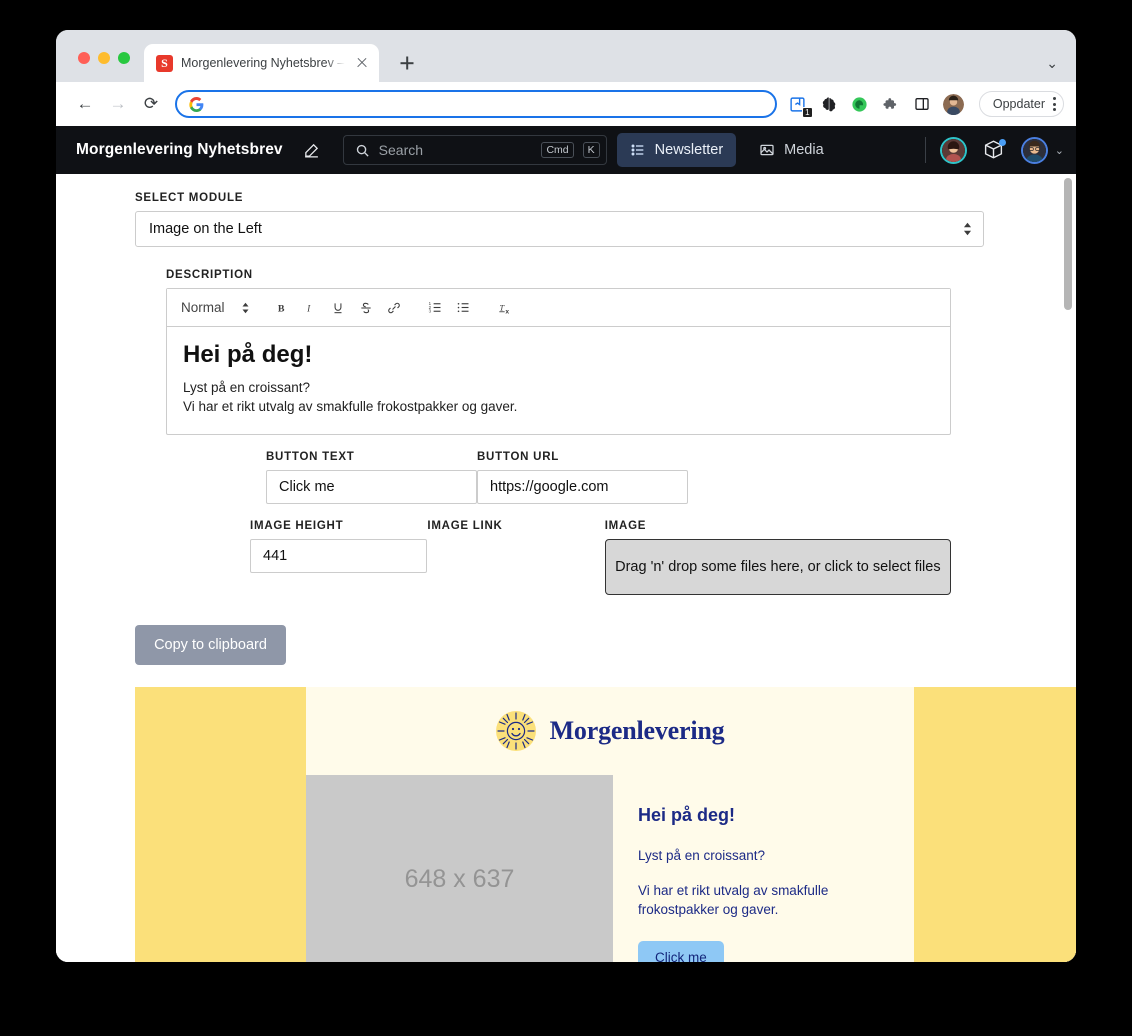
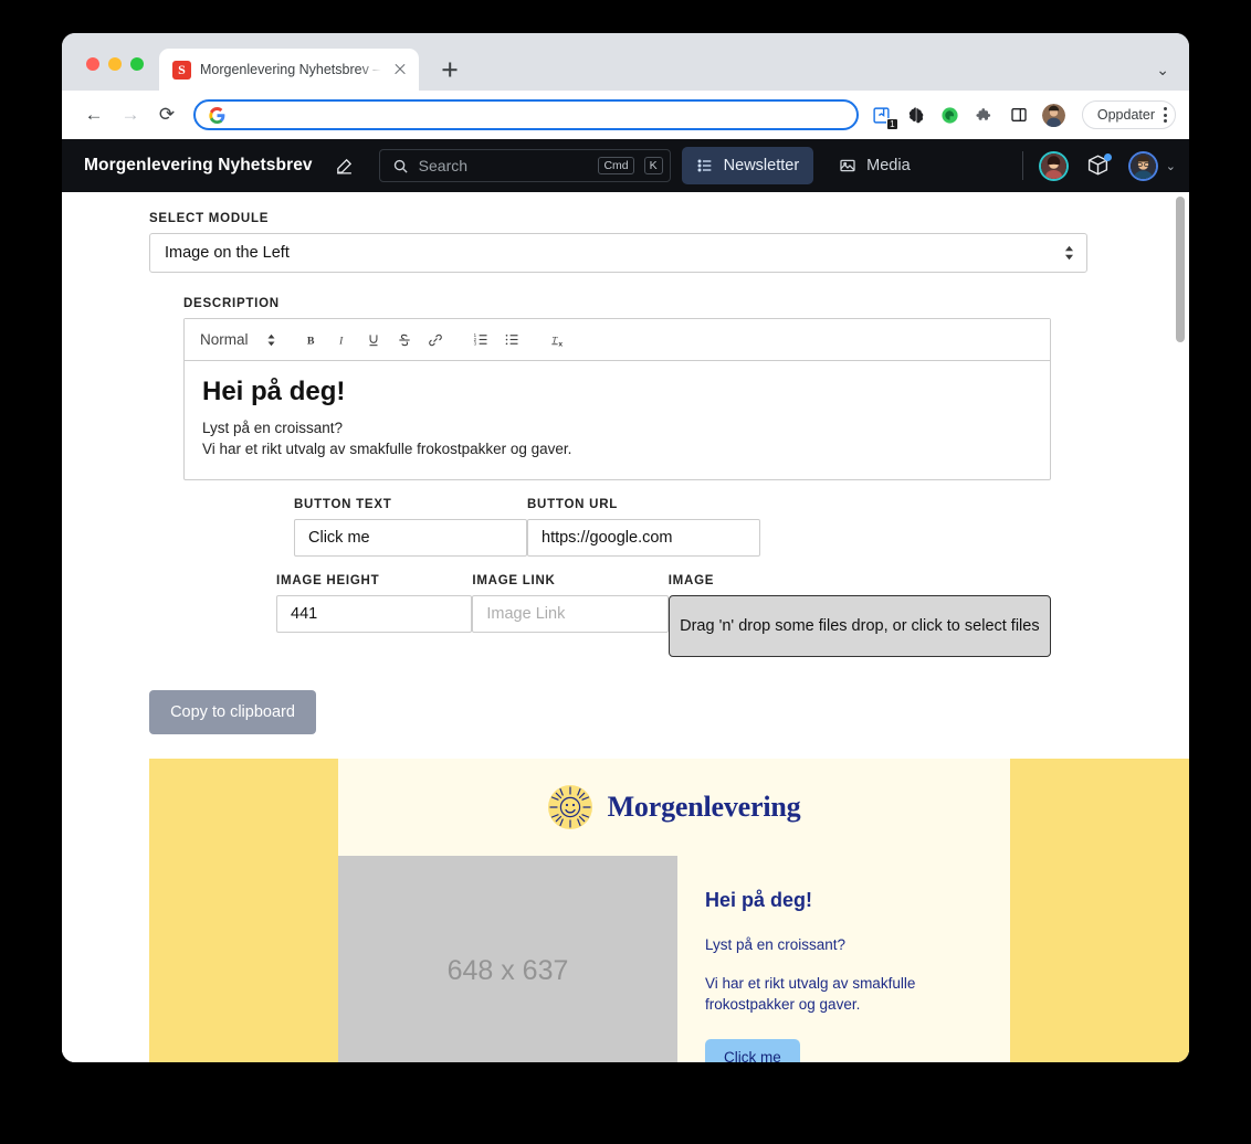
  S
  Morgenlevering Nyhetsbrev –
  ⌄
  ←
  →
  ⟳
  1
  Oppdater
  Morgenlevering Nyhetsbrev
  Search
  Cmd
  K
  Newsletter
  Media
  ⌄
  SELECT MODULE
  Image on the Left
  DESCRIPTION
  Normal
  B
  I
  T
  Hei på deg!
  Lyst på en croissant?
  Vi har et rikt utvalg av smakfulle frokostpakker og gaver.
  BUTTON TEXT
  Click me
  BUTTON URL
  https://google.com
  IMAGE HEIGHT
  441
  IMAGE LINK
+ Image Link
  IMAGE
- Drag 'n' drop some files here, or click to select files
+ Drag 'n' drop some files drop, or click to select files
  Copy to clipboard
  Morgenlevering
  648 x 637
  Hei på deg!
  Lyst på en croissant?
  Vi har et rikt utvalg av smakfulle frokostpakker og gaver.
  Click me
